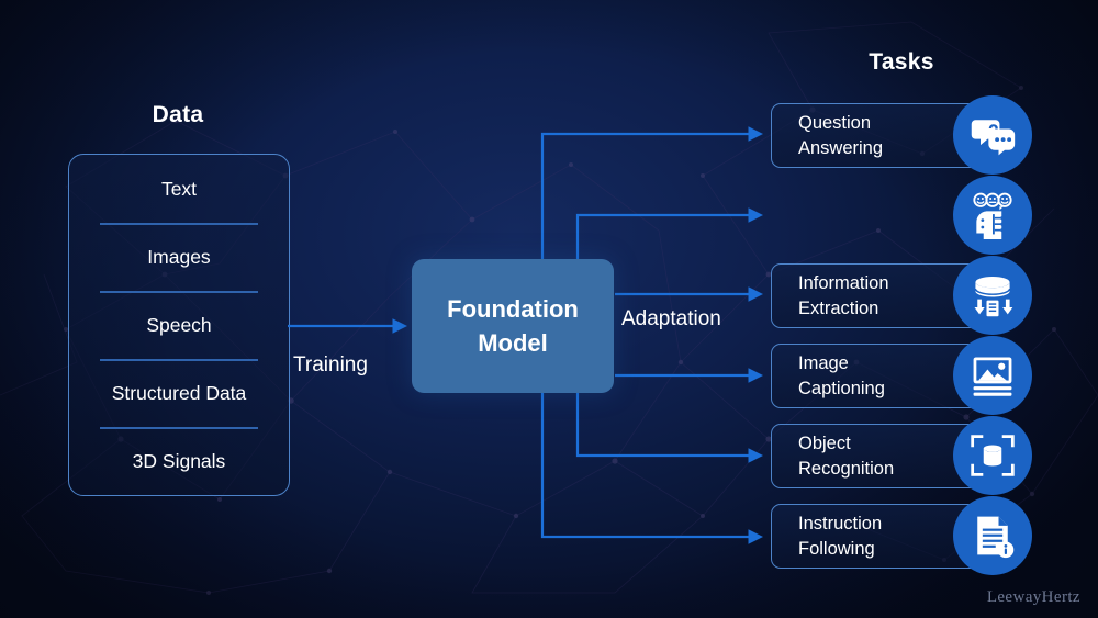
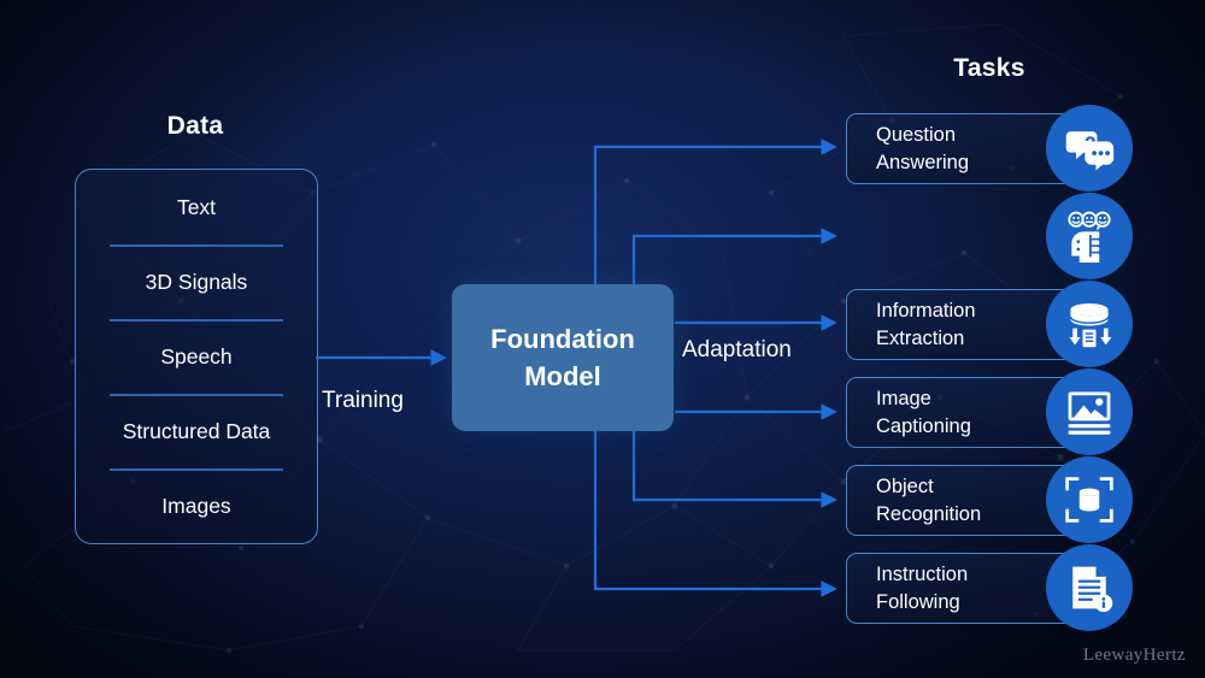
  Data
  Tasks
  Text
- Images
+ 3D Signals
  Speech
  Structured Data
- 3D Signals
+ Images
  Foundation
  Model
  Training
  Adaptation
  Question
  Answering
  Information
  Extraction
  Image
  Captioning
  Object
  Recognition
  Instruction
  Following
  LeewayHertz
